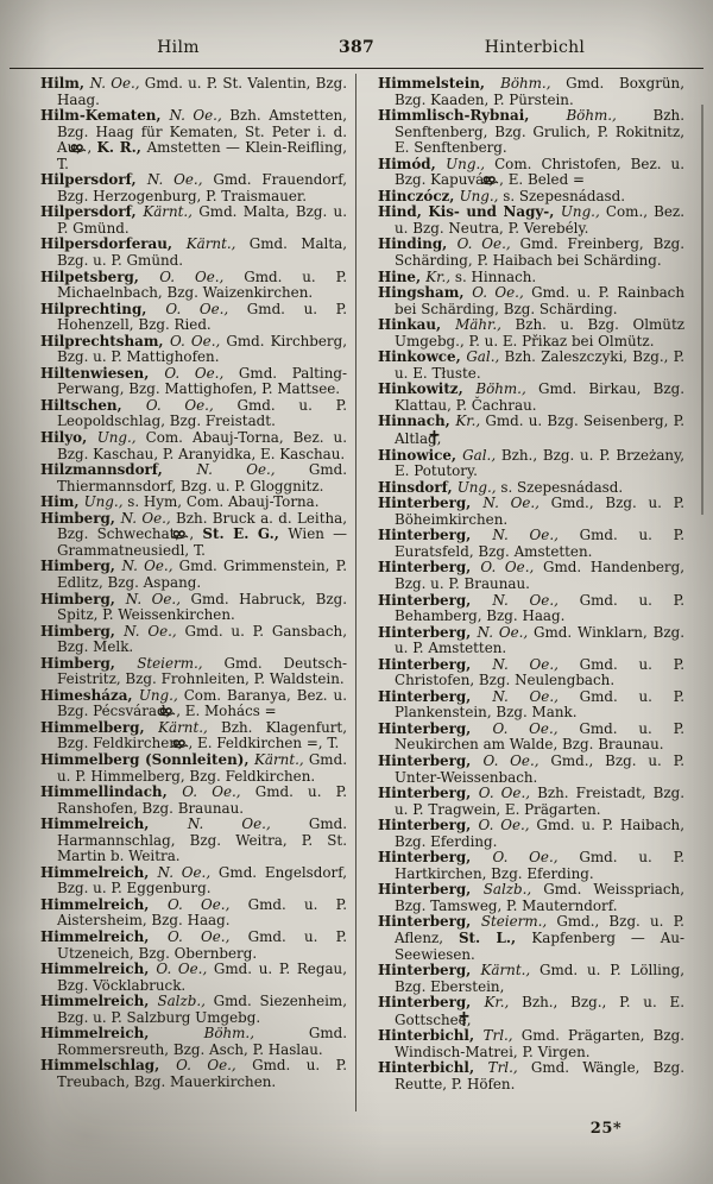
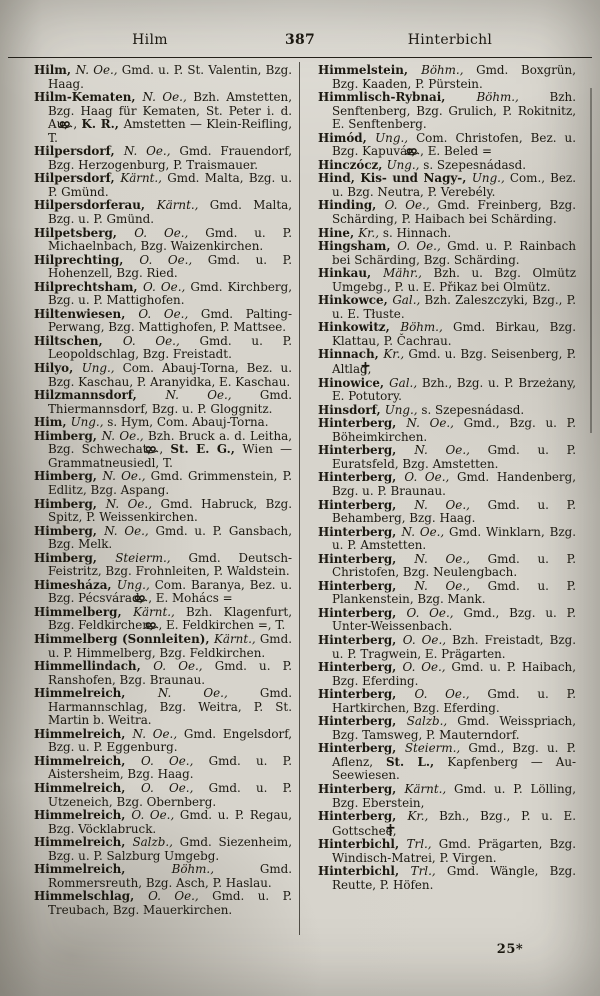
  Hilm
  387
  Hinterbichl
  Hilm, N. Oe., Gmd. u. P. St. Valentin, Bzg. Haag.
  Hilm-Kematen, N. Oe., Bzh. Amstetten, Bzg. Haag für Kematen, St. Peter i. d. A, , K. R., Amstetten — Klein-Reifling, T.
  Hilpersdorf, N. Oe., Gmd. Frauendorf, Bzg. Herzogenburg, P. Traismauer.
  Hilpersdorf, Kärnt., Gmd. Malta, Bzg. u. P. Gmünd.
  Hilpersdorferau, Kärnt., Gmd. Malta, Bzg. u. P. Gmünd.
  Hilpetsberg, O. Oe., Gmd. u. P. Michaelnbach, Bzg. Waizenkirchen.
  Hilprechting, O. Oe., Gmd. u. P. Hohenzell, Bzg. Ried.
  Hilprechtsham, O. Oe., Gmd. Kirchberg, Bzg. u. P. Mattighofen.
  Hiltenwiesen, O. Oe., Gmd. Palting-Perwang, Bzg. Mattighofen, P. Mattsee.
  Hiltschen, O. Oe., Gmd. u. P. Leopoldschlag, Bzg. Freistadt.
  Hilyo, Ung., Com. Abauj-Torna, Bez. u. Bzg. Kaschau, P. Aranyidka, E. Kaschau.
  Hilzmannsdorf, N. Oe., Gmd. Thiermannsdorf, Bzg. u. P. Gloggnitz.
  Him, Ung., s. Hym, Com. Abauj-Torna.
  Himberg, N. Oe., Bzh. Bruck a. d. Leitha, Bzg. Schwechat, , St. E. G., Wien — Grammatneusiedl, T.
  Himberg, N. Oe., Gmd. Grimmenstein, P. Edlitz, Bzg. Aspang.
  Himberg, N. Oe., Gmd. Habruck, Bzg. Spitz, P. Weissenkirchen.
  Himberg, N. Oe., Gmd. u. P. Gansbach, Bzg. Melk.
  Himberg, Steierm., Gmd. Deutsch-Feistritz, Bzg. Frohnleiten, P. Waldstein.
  Himesháza, Ung., Com. Baranya, Bez. u. Bzg. Pécsvára, , E. Mohács =
  Himmelberg, Kärnt., Bzh. Klagenfurt, Bzg. Feldkirche, , E. Feldkirchen =, T.
  Himmelberg (Sonnleiten), Kärnt., Gmd. u. P. Himmelberg, Bzg. Feldkirchen.
  Himmellindach, O. Oe., Gmd. u. P. Ranshofen, Bzg. Braunau.
  Himmelreich, N. Oe., Gmd. Harmannschlag, Bzg. Weitra, P. St. Martin b. Weitra.
  Himmelreich, N. Oe., Gmd. Engelsdorf, Bzg. u. P. Eggenburg.
  Himmelreich, O. Oe., Gmd. u. P. Aistersheim, Bzg. Haag.
  Himmelreich, O. Oe., Gmd. u. P. Utzeneich, Bzg. Obernberg.
  Himmelreich, O. Oe., Gmd. u. P. Regau, Bzg. Vöcklabruck.
  Himmelreich, Salzb., Gmd. Siezenheim, Bzg. u. P. Salzburg Umgebg.
  Himmelreich, Böhm., Gmd. Rommersreuth, Bzg. Asch, P. Haslau.
  Himmelschlag, O. Oe., Gmd. u. P. Treubach, Bzg. Mauerkirchen.
  Himmelstein, Böhm., Gmd. Boxgrün, Bzg. Kaaden, P. Pürstein.
  Himmlisch-Rybnai, Böhm., Bzh. Senftenberg, Bzg. Grulich, P. Rokitnitz, E. Senftenberg.
  Himód, Ung., Com. Christofen, Bez. u. Bzg. Kapuvár, , E. Beled =
  Hinczócz, Ung., s. Szepesnádasd.
  Hind, Kis- und Nagy-, Ung., Com., Bez. u. Bzg. Neutra, P. Verebély.
  Hinding, O. Oe., Gmd. Freinberg, Bzg. Schärding, P. Haibach bei Schärding.
  Hine, Kr., s. Hinnach.
  Hingsham, O. Oe., Gmd. u. P. Rainbach bei Schärding, Bzg. Schärding.
  Hinkau, Mähr., Bzh. u. Bzg. Olmütz Umgebg., P. u. E. Přikaz bei Olmütz.
  Hinkowce, Gal., Bzh. Zaleszczyki, Bzg., P. u. E. Tłuste.
  Hinkowitz, Böhm., Gmd. Birkau, Bzg. Klattau, P. Čachrau.
  Hinnach, Kr., Gmd. u. Bzg. Seisenberg, P. Altlag,
  Hinowice, Gal., Bzh., Bzg. u. P. Brzeżany, E. Potutory.
  Hinsdorf, Ung., s. Szepesnádasd.
  Hinterberg, N. Oe., Gmd., Bzg. u. P. Böheimkirchen.
  Hinterberg, N. Oe., Gmd. u. P. Euratsfeld, Bzg. Amstetten.
  Hinterberg, O. Oe., Gmd. Handenberg, Bzg. u. P. Braunau.
  Hinterberg, N. Oe., Gmd. u. P. Behamberg, Bzg. Haag.
  Hinterberg, N. Oe., Gmd. Winklarn, Bzg. u. P. Amstetten.
  Hinterberg, N. Oe., Gmd. u. P. Christofen, Bzg. Neulengbach.
  Hinterberg, N. Oe., Gmd. u. P. Plankenstein, Bzg. Mank.
- Hinterberg, O. Oe., Gmd. u. P. Neukirchen am Walde, Bzg. Braunau.
  Hinterberg, O. Oe., Gmd., Bzg. u. P. Unter-Weissenbach.
  Hinterberg, O. Oe., Bzh. Freistadt, Bzg. u. P. Tragwein, E. Prägarten.
  Hinterberg, O. Oe., Gmd. u. P. Haibach, Bzg. Eferding.
  Hinterberg, O. Oe., Gmd. u. P. Hartkirchen, Bzg. Eferding.
  Hinterberg, Salzb., Gmd. Weisspriach, Bzg. Tamsweg, P. Mauterndorf.
  Hinterberg, Steierm., Gmd., Bzg. u. P. Aflenz, St. L., Kapfenberg — Au-Seewiesen.
  Hinterberg, Kärnt., Gmd. u. P. Lölling, Bzg. Eberstein,
  Hinterberg, Kr., Bzh., Bzg., P. u. E. Gottschee,
  Hinterbichl, Trl., Gmd. Prägarten, Bzg. Windisch-Matrei, P. Virgen.
  Hinterbichl, Trl., Gmd. Wängle, Bzg. Reutte, P. Höfen.
  25*
